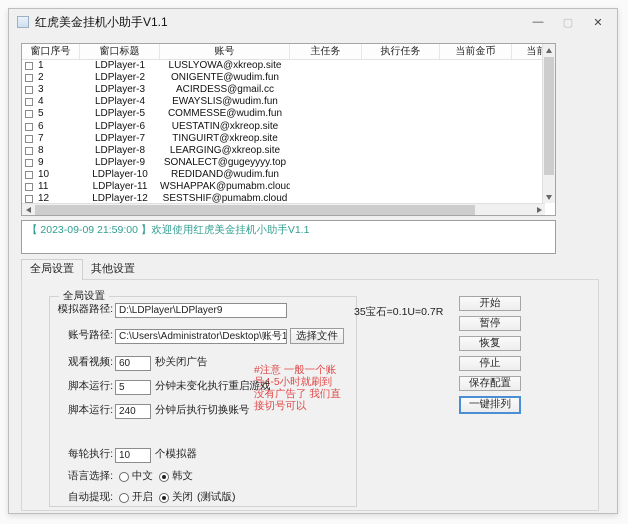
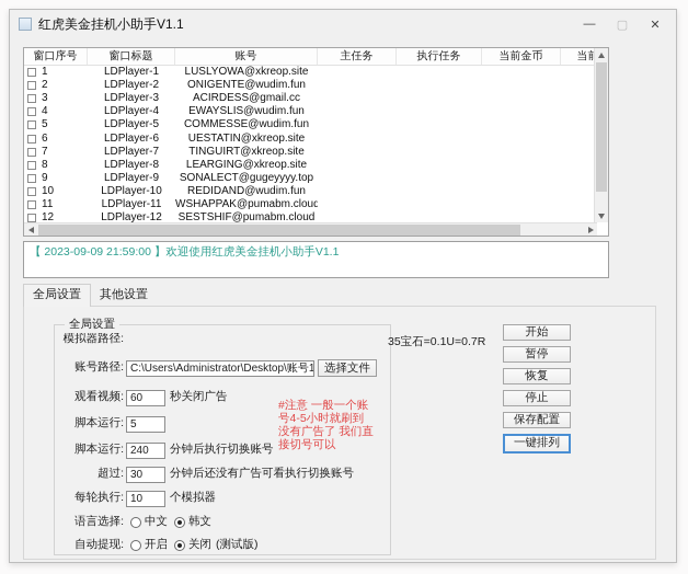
  红虎美金挂机小助手V1.1
  —
  ▢
  ✕
  窗口序号
  窗口标题
  账号
  主任务
  执行任务
  当前金币
  1
  LDPlayer-1
  LUSLYOWA@xkreop.site
  2
  LDPlayer-2
  ONIGENTE@wudim.fun
  3
  LDPlayer-3
  ACIRDESS@gmail.cc
  4
  LDPlayer-4
  EWAYSLIS@wudim.fun
  5
  LDPlayer-5
  COMMESSE@wudim.fun
  6
  LDPlayer-6
  UESTATIN@xkreop.site
  7
  LDPlayer-7
  TINGUIRT@xkreop.site
  8
  LDPlayer-8
  LEARGING@xkreop.site
  9
  LDPlayer-9
  SONALECT@gugeyyyy.top
  10
  LDPlayer-10
  REDIDAND@wudim.fun
  11
  LDPlayer-11
  WSHAPPAK@pumabm.cloud
  12
  LDPlayer-12
  SESTSHIF@pumabm.cloud
  【 2023-09-09 21:59:00 】欢迎使用红虎美金挂机小助手V1.1
  全局设置
  其他设置
  全局设置
  模拟器路径:
- D:\LDPlayer\LDPlayer9
  账号路径:
  C:\Users\Administrator\Desktop\账号1
  选择文件
  观看视频:
  60
  秒关闭广告
  脚本运行:
  5
- 分钟未变化执行重启游戏
  脚本运行:
  240
  分钟后执行切换账号
+ 超过:
+ 30
+ 分钟后还没有广告可看执行切换账号
  每轮执行:
  10
  个模拟器
  语言选择:
  中文
  韩文
  自动提现:
  开启
  关闭
  (测试版)
  35宝石=0.1U=0.7R
  #注意 一般一个账
  号4-5小时就刷到
  没有广告了 我们直
  接切号可以
  开始
  暂停
  恢复
  停止
  保存配置
  一键排列
